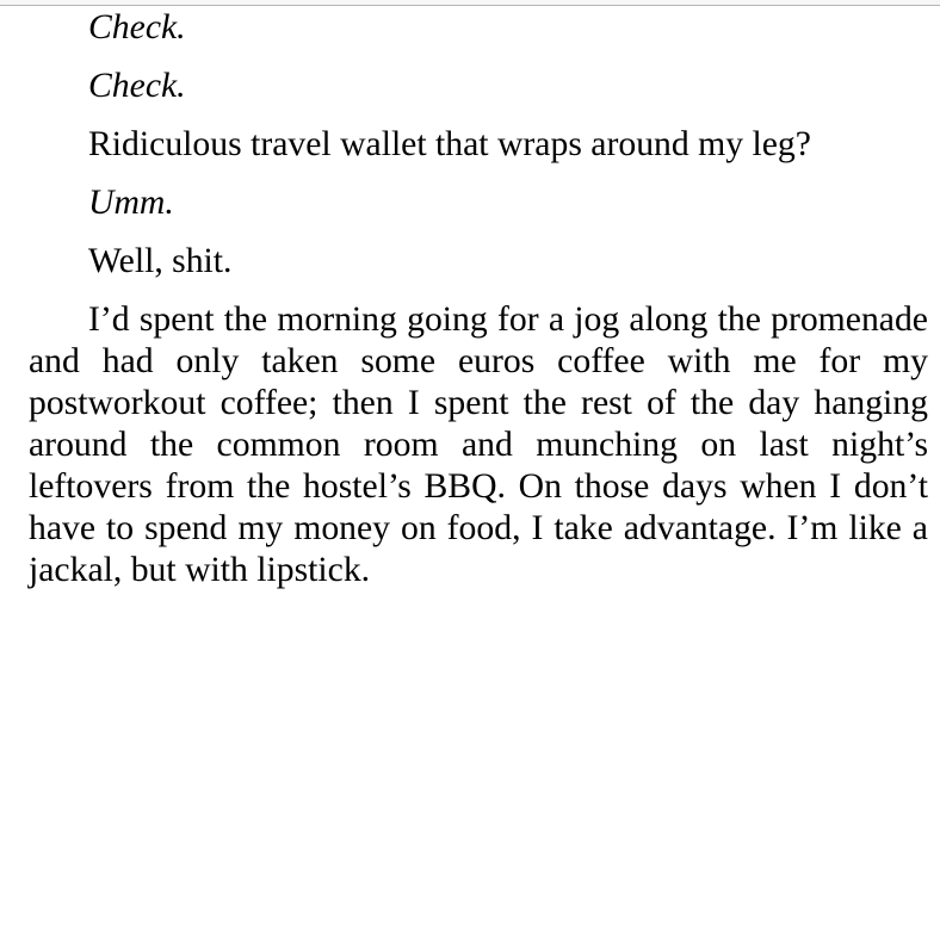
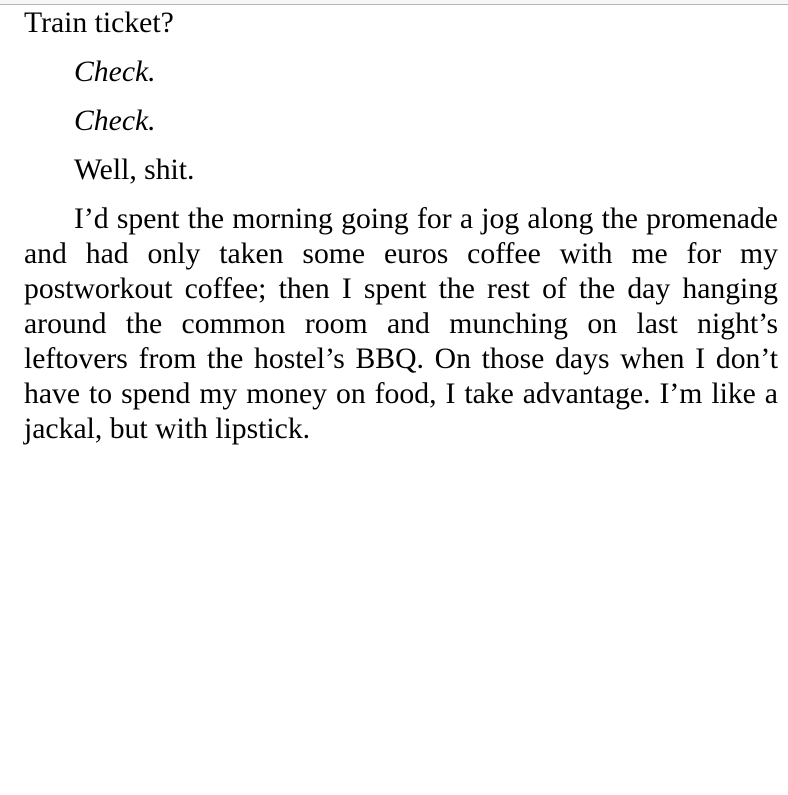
+ Train ticket?
  Check.
  Check.
- Ridiculous travel wallet that wraps around my leg?
- Umm.
  Well, shit.
  I’d spent the morning going for a jog along the promenade and had only taken some euros coffee with me for my postworkout coffee; then I spent the rest of the day hanging around the common room and munching on last night’s leftovers from the hostel’s BBQ. On those days when I don’t have to spend my money on food, I take advantage. I’m like a jackal, but with lipstick.
